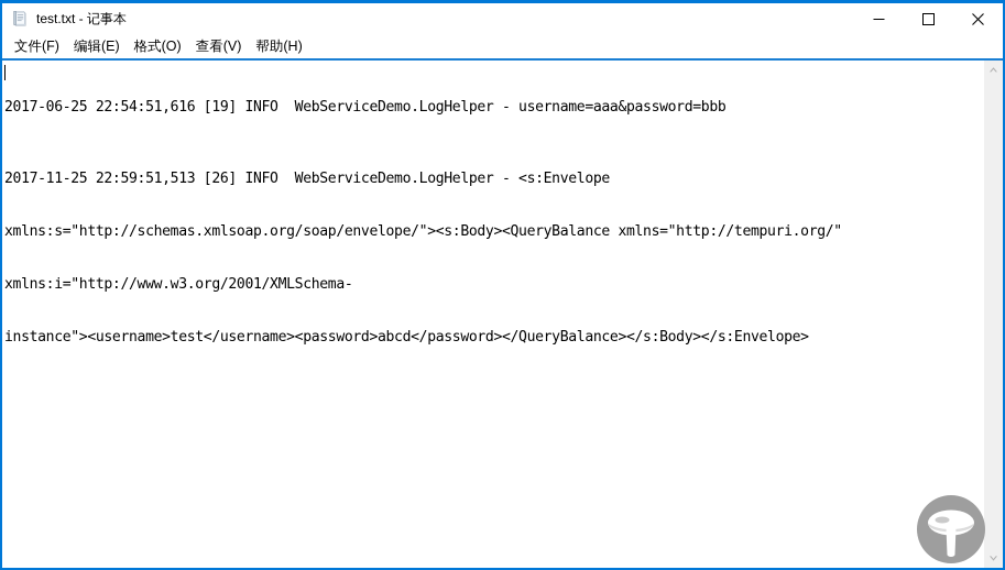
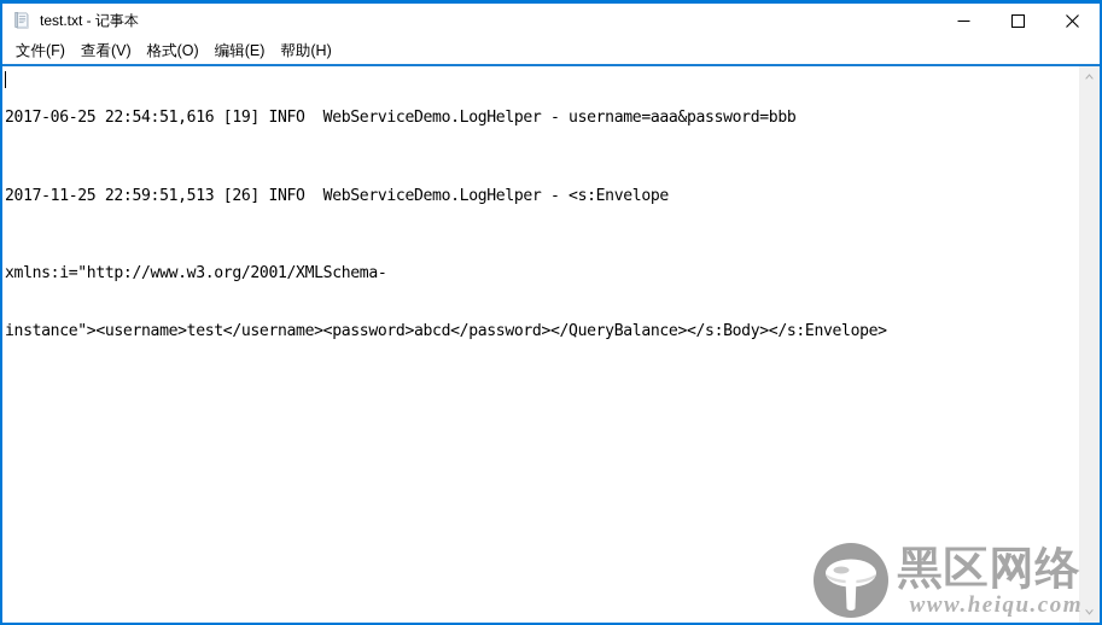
  test.txt - 记事本
  文件(F)
- 编辑(E)
+ 查看(V)
  格式(O)
- 查看(V)
+ 编辑(E)
  帮助(H)
  2017-06-25 22:54:51,616 [19] INFO WebServiceDemo.LogHelper - username=aaa&password=bbb
  2017-11-25 22:59:51,513 [26] INFO WebServiceDemo.LogHelper - <s:Envelope
- xmlns:s="http://schemas.xmlsoap.org/soap/envelope/"><s:Body><QueryBalance xmlns="http://tempuri.org/"
  xmlns:i="http://www.w3.org/2001/XMLSchema-
  instance"><username>test</username><password>abcd</password></QueryBalance></s:Body></s:Envelope>
+ 黑区网络
+ www.heiqu.com
